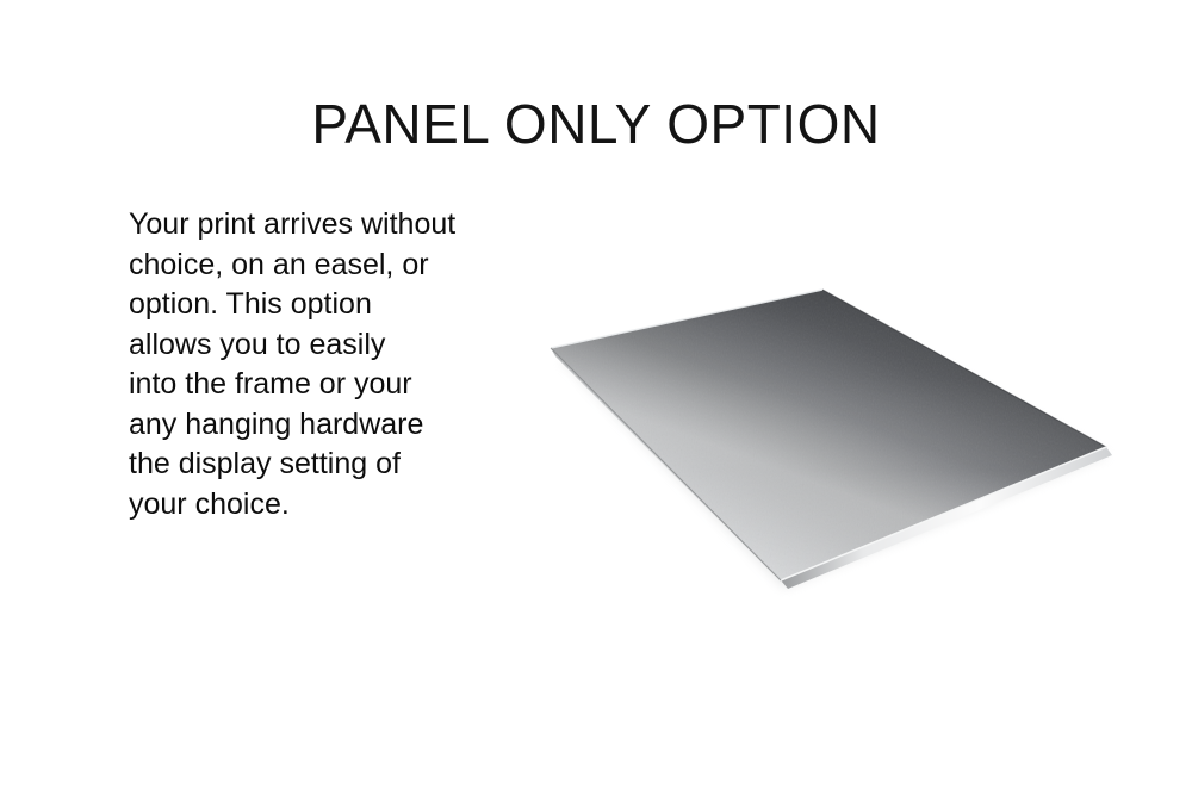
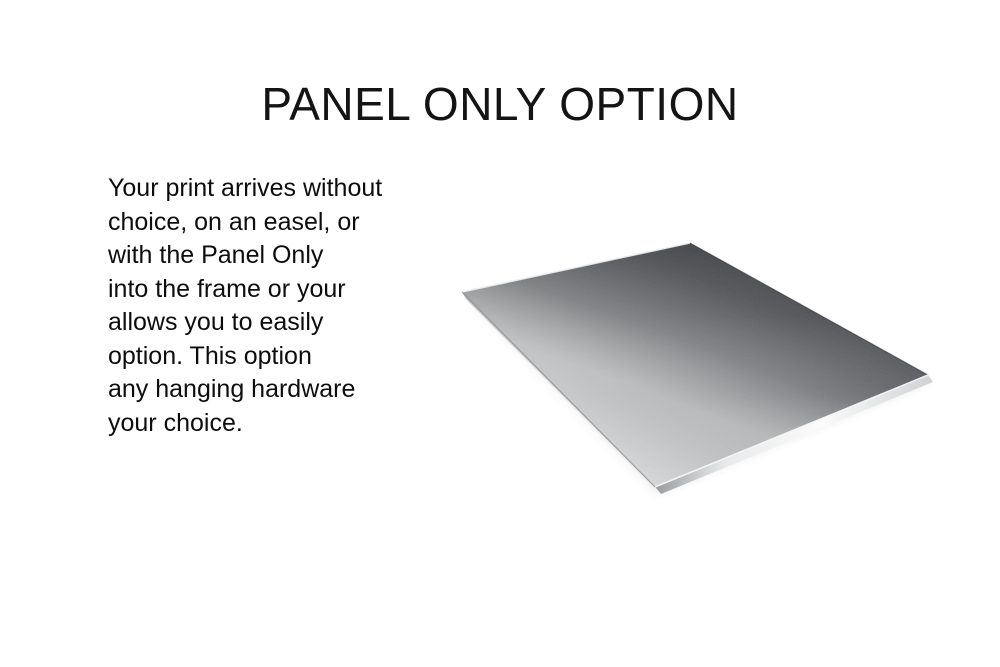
  PANEL ONLY OPTION
  Your print arrives without
  choice, on an easel, or
+ with the Panel Only
- option. This option
+ into the frame or your
  allows you to easily
- into the frame or your
+ option. This option
  any hanging hardware
- the display setting of
  your choice.
